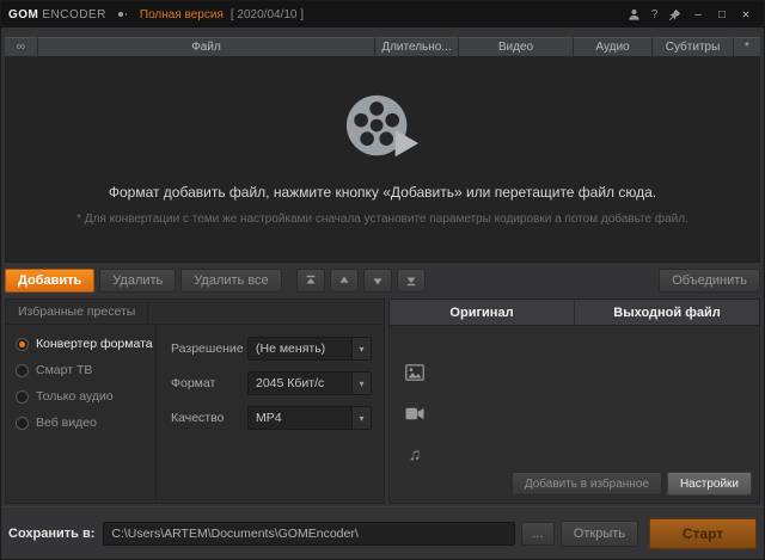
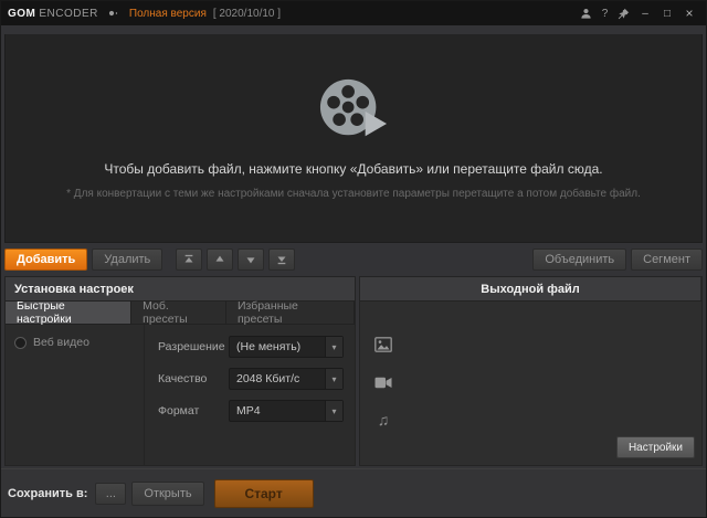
  GOM
  ENCODER
  Полная версия
- [ 2020/04/10 ]
+ [ 2020/10/10 ]
  ?
  –
  □
  ×
- ∞
- Файл
- Длительно...
- Видео
- Аудио
- Субтитры
- *
- Формат добавить файл, нажмите кнопку «Добавить» или перетащите файл сюда.
+ Чтобы добавить файл, нажмите кнопку «Добавить» или перетащите файл сюда.
- * Для конвертации с теми же настройками сначала установите параметры кодировки а потом добавьте файл.
+ * Для конвертации с теми же настройками сначала установите параметры перетащите а потом добавьте файл.
  Добавить
  Удалить
- Удалить все
  Объединить
+ Сегмент
+ Установка настроек
+ Быстрые настройки
+ Моб. пресеты
  Избранные пресеты
- Конвертер формата
- Смарт ТВ
- Только аудио
  Веб видео
  Разрешение
  (Не менять)
  ▾
- Формат
+ Качество
- 2045 Кбит/с
+ 2048 Кбит/с
  ▾
- Качество
+ Формат
  MP4
  ▾
- Оригинал
  Выходной файл
  ♫
- Добавить в избранное
  Настройки
  Сохранить в:
- C:\Users\ARTEM\Documents\GOMEncoder\
  ...
  Открыть
  Старт
